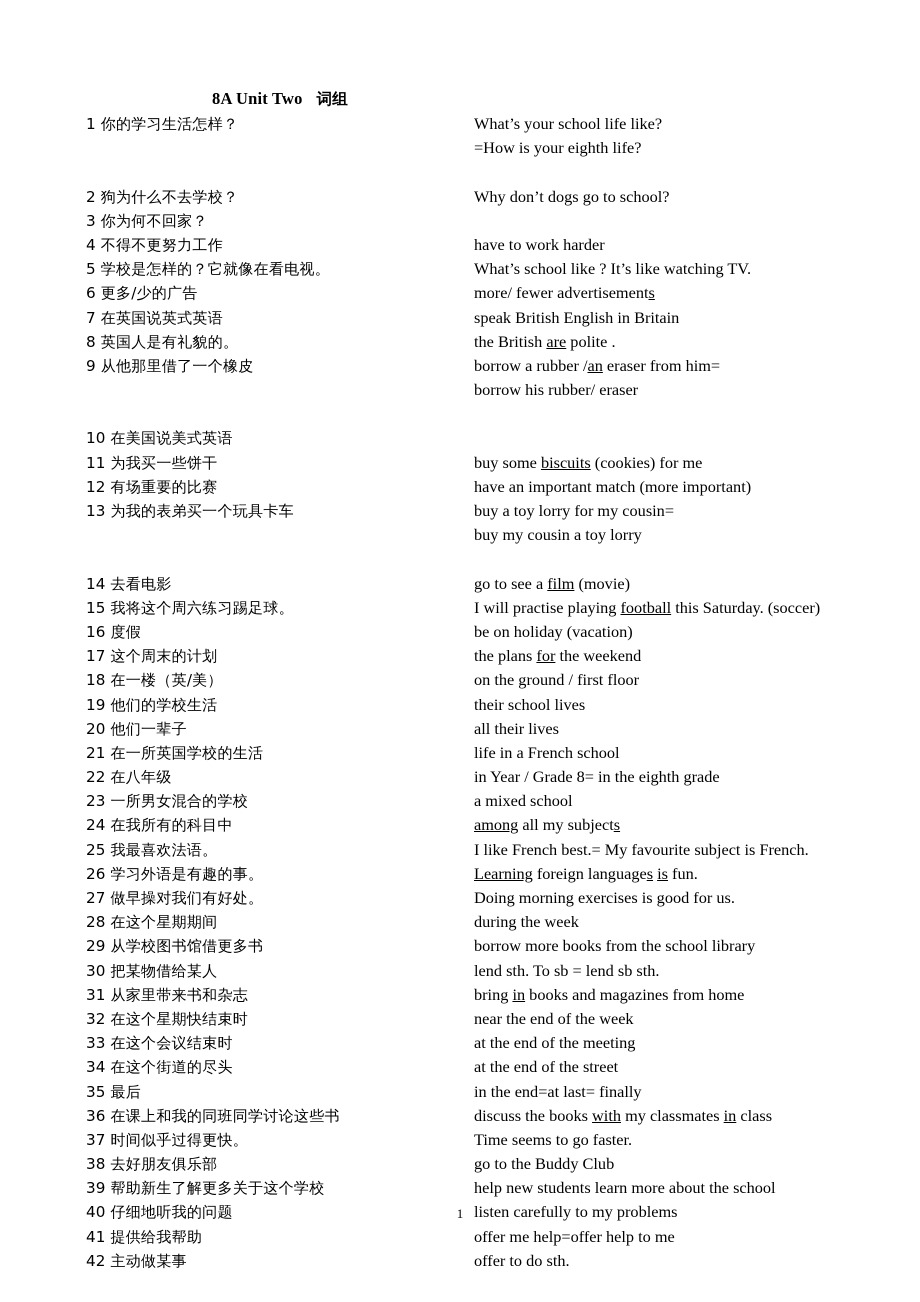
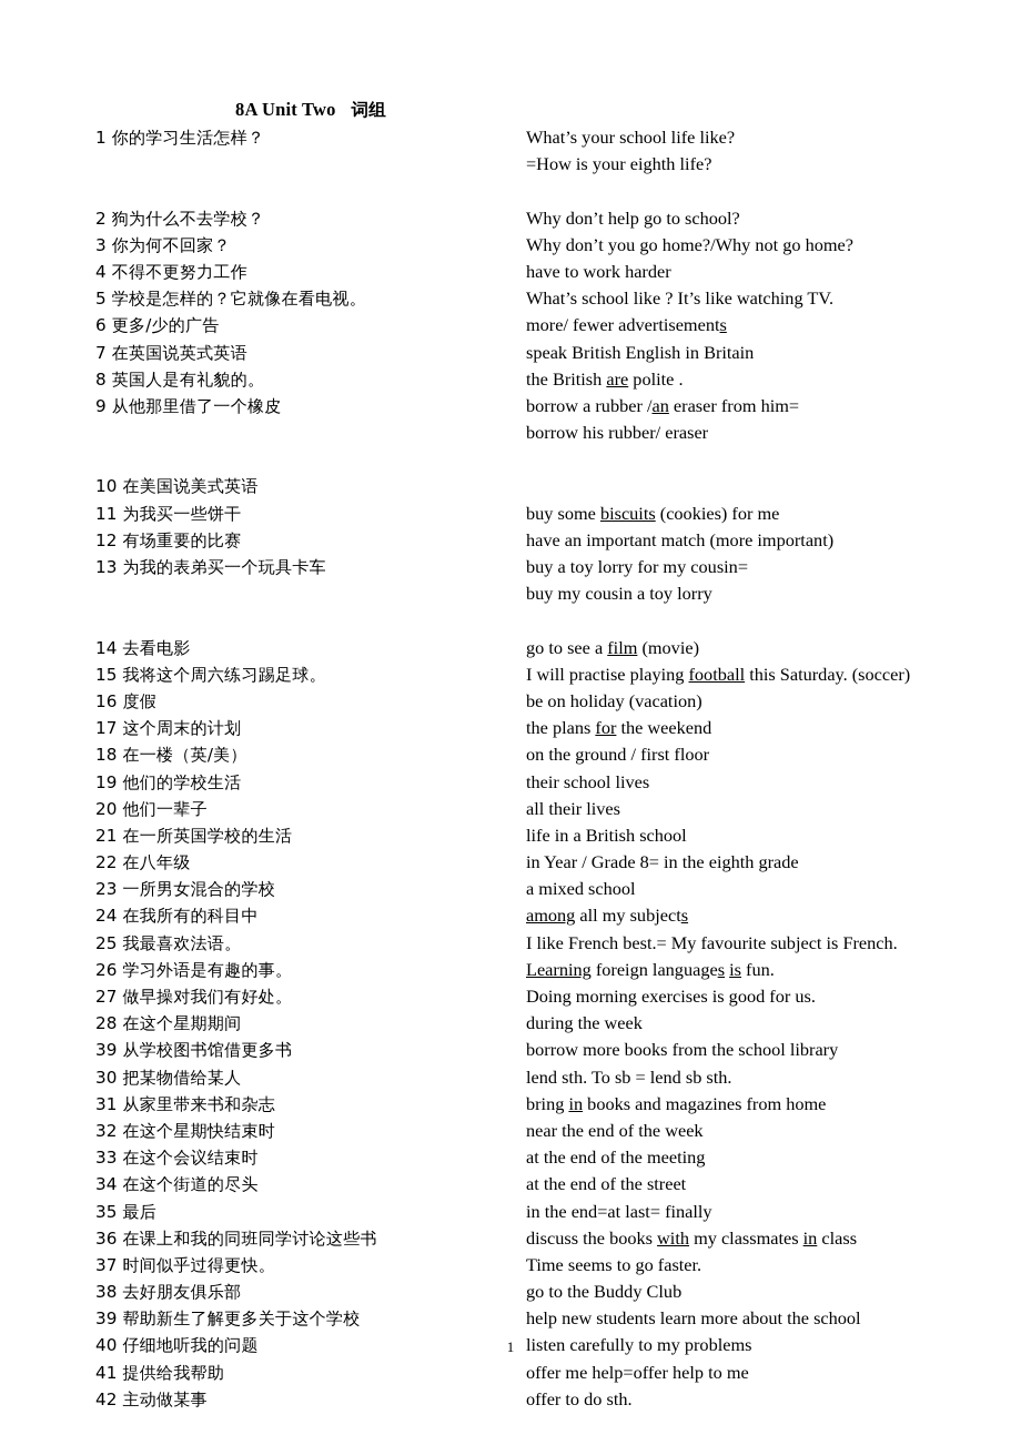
  8A Unit Two 词组
  1 你的学习生活怎样？
  What’s your school life like?
  =How is your eighth life?
  2 狗为什么不去学校？
- Why don’t dogs go to school?
+ Why don’t help go to school?
  3 你为何不回家？
+ Why don’t you go home?/Why not go home?
  4 不得不更努力工作
  have to work harder
  5 学校是怎样的？它就像在看电视。
  What’s school like ? It’s like watching TV.
  6 更多/少的广告
  more/ fewer advertisements
  7 在英国说英式英语
  speak British English in Britain
  8 英国人是有礼貌的。
  the British are polite .
  9 从他那里借了一个橡皮
  borrow a rubber /an eraser from him=
  borrow his rubber/ eraser
  10 在美国说美式英语
  11 为我买一些饼干
  buy some biscuits (cookies) for me
  12 有场重要的比赛
  have an important match (more important)
  13 为我的表弟买一个玩具卡车
  buy a toy lorry for my cousin=
  buy my cousin a toy lorry
  14 去看电影
  go to see a film (movie)
  15 我将这个周六练习踢足球。
  I will practise playing football this Saturday. (soccer)
  16 度假
  be on holiday (vacation)
  17 这个周末的计划
  the plans for the weekend
  18 在一楼（英/美）
  on the ground / first floor
  19 他们的学校生活
  their school lives
  20 他们一辈子
  all their lives
  21 在一所英国学校的生活
- life in a French school
+ life in a British school
  22 在八年级
  in Year / Grade 8= in the eighth grade
  23 一所男女混合的学校
  a mixed school
  24 在我所有的科目中
  among all my subjects
  25 我最喜欢法语。
  I like French best.= My favourite subject is French.
  26 学习外语是有趣的事。
  Learning foreign languages is fun.
  27 做早操对我们有好处。
  Doing morning exercises is good for us.
  28 在这个星期期间
  during the week
- 29 从学校图书馆借更多书
+ 39 从学校图书馆借更多书
  borrow more books from the school library
  30 把某物借给某人
  lend sth. To sb = lend sb sth.
  31 从家里带来书和杂志
  bring in books and magazines from home
  32 在这个星期快结束时
  near the end of the week
  33 在这个会议结束时
  at the end of the meeting
  34 在这个街道的尽头
  at the end of the street
  35 最后
  in the end=at last= finally
  36 在课上和我的同班同学讨论这些书
  discuss the books with my classmates in class
  37 时间似乎过得更快。
  Time seems to go faster.
  38 去好朋友俱乐部
  go to the Buddy Club
  39 帮助新生了解更多关于这个学校
  help new students learn more about the school
  40 仔细地听我的问题
  listen carefully to my problems
  41 提供给我帮助
  offer me help=offer help to me
  42 主动做某事
  offer to do sth.
  1
